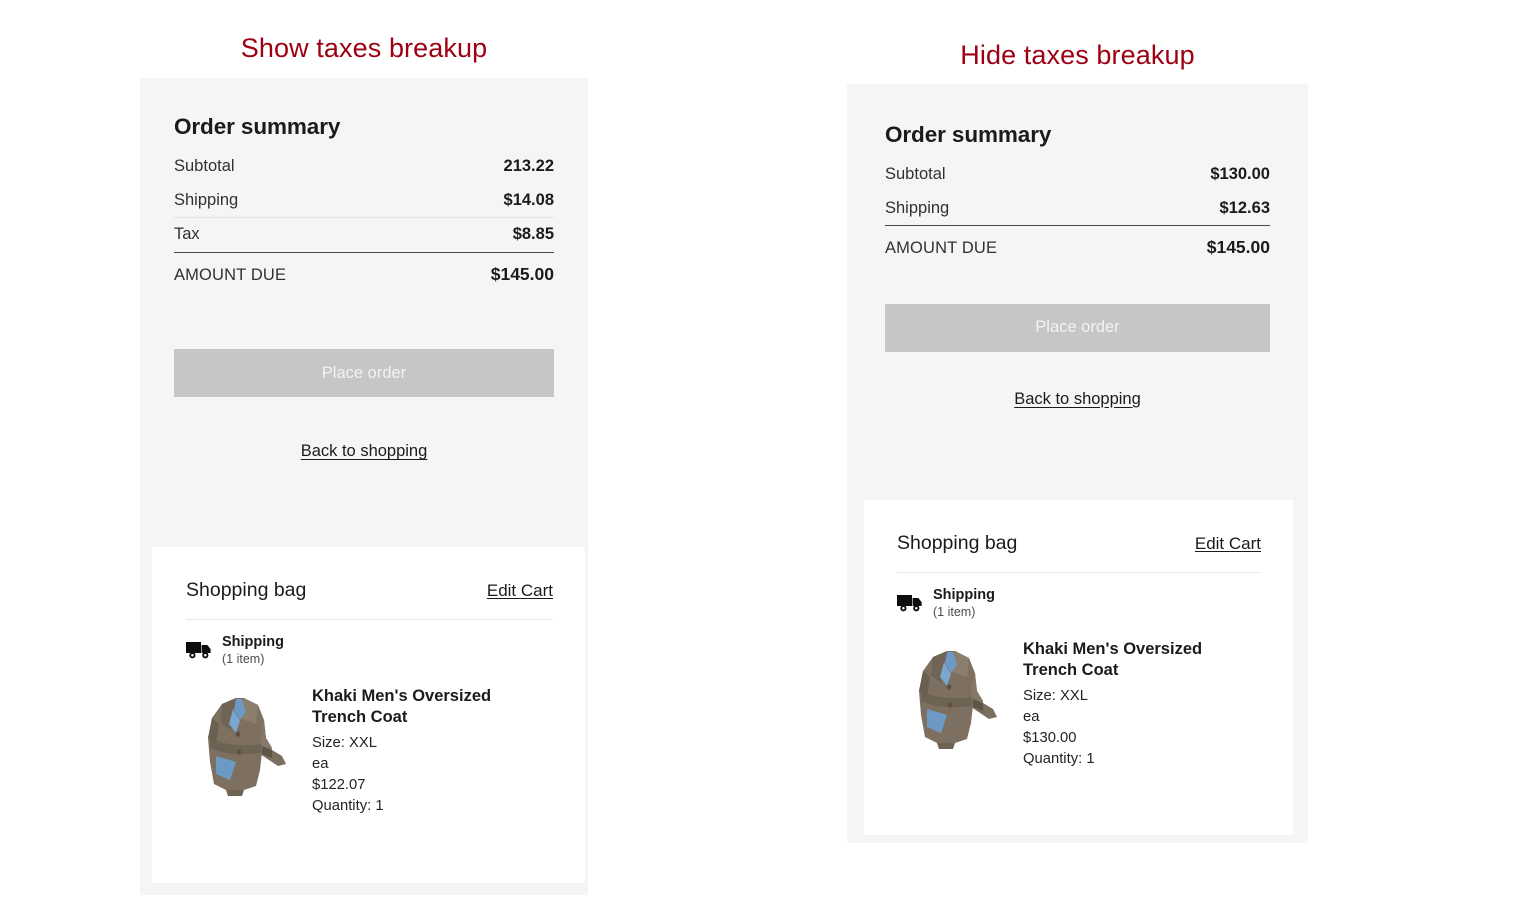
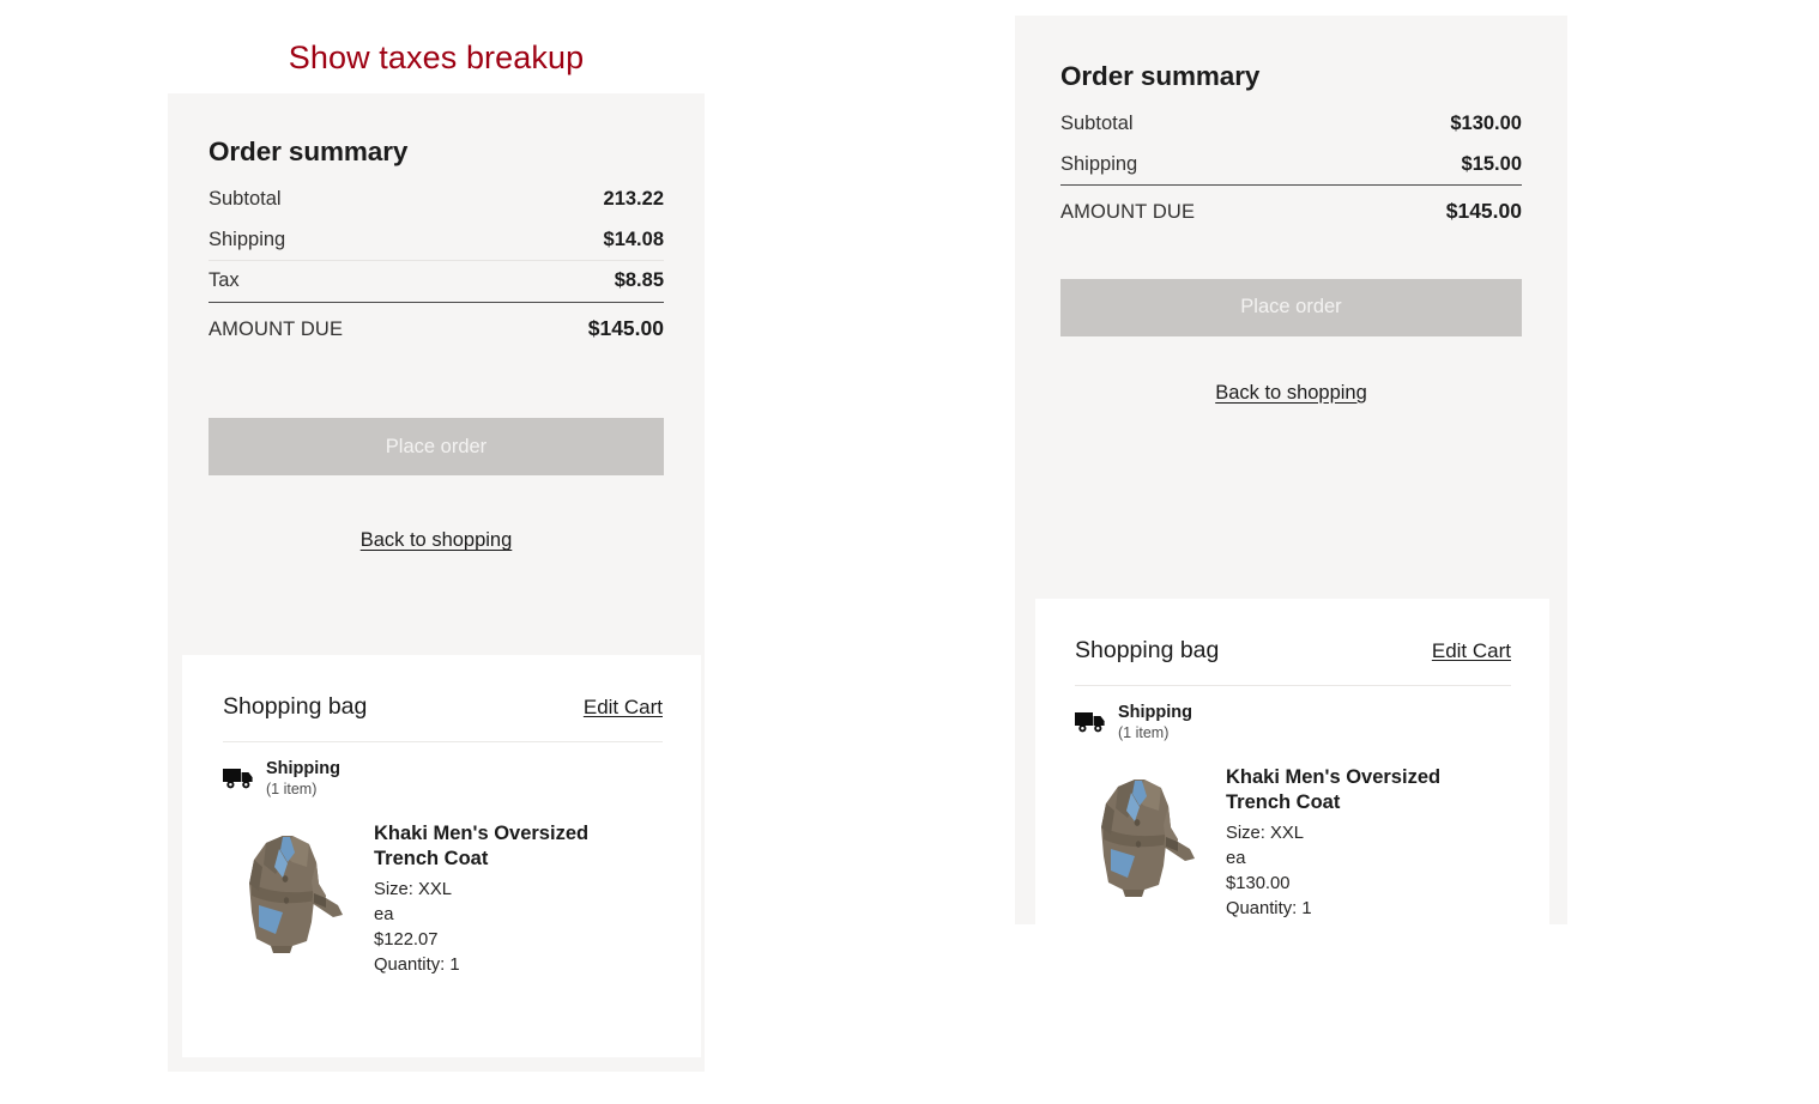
  Show taxes breakup
  Order summary
  Subtotal
  213.22
  Shipping
  $14.08
  Tax
  $8.85
  AMOUNT DUE
  $145.00
  Place order
  Back to shopping
  Shopping bag
  Edit Cart
  Shipping
  (1 item)
  Khaki Men's Oversized Trench Coat
  Size: XXL
  ea
  $122.07
  Quantity: 1
- Hide taxes breakup
  Order summary
  Subtotal
  $130.00
  Shipping
- $12.63
+ $15.00
  AMOUNT DUE
  $145.00
  Place order
  Back to shopping
  Shopping bag
  Edit Cart
  Shipping
  (1 item)
  Khaki Men's Oversized Trench Coat
  Size: XXL
  ea
  $130.00
  Quantity: 1
